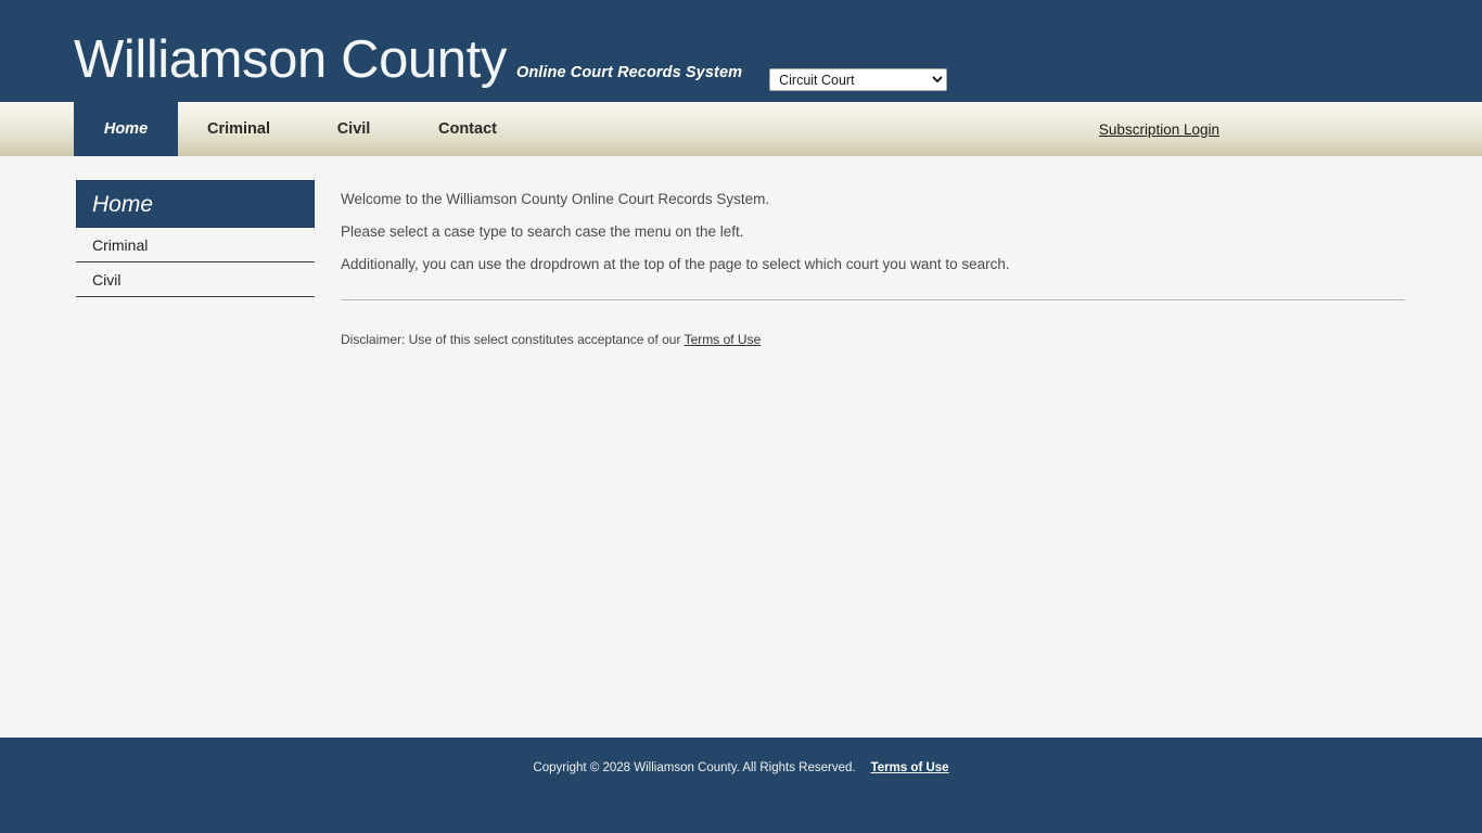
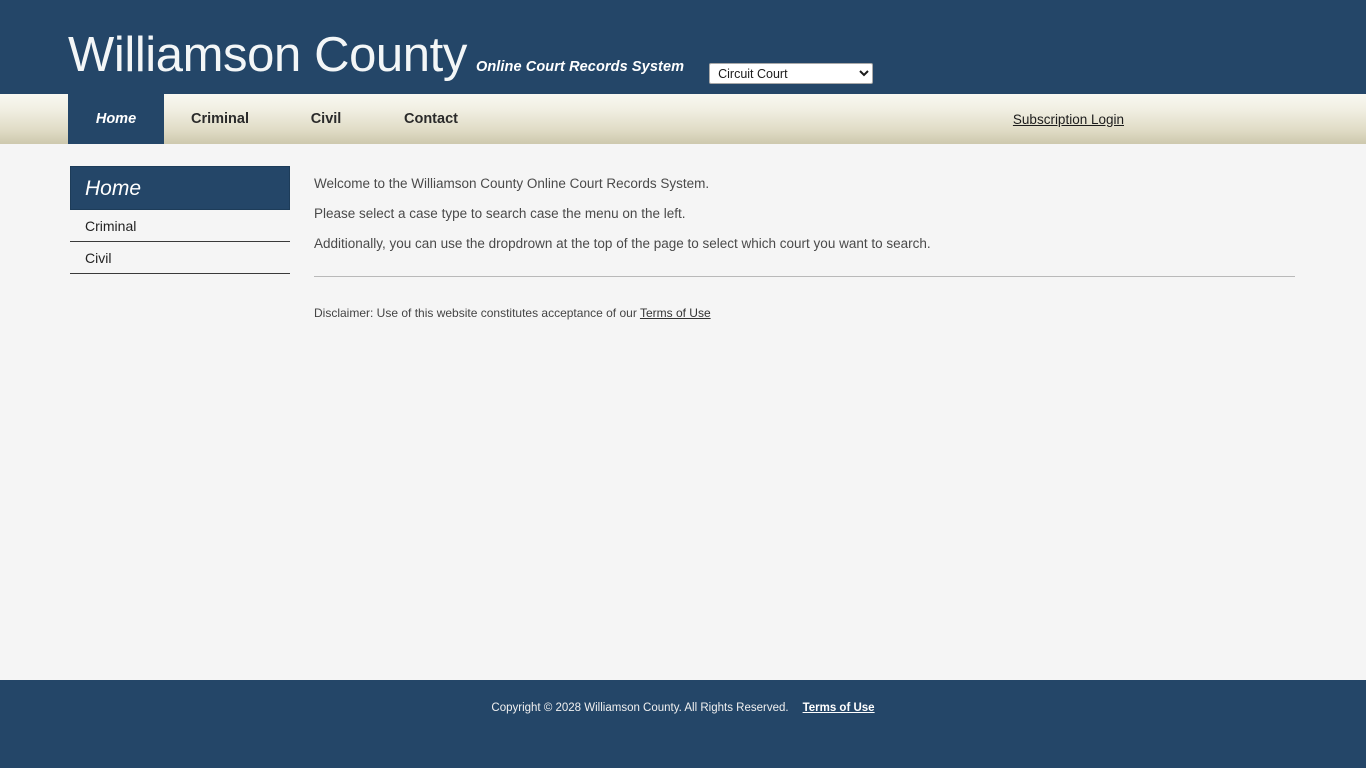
  Williamson County
  Online Court Records System
  Circuit Court
  Home
  Criminal
  Civil
  Contact
  Subscription Login
  Home
  Criminal
  Civil
  Welcome to the Williamson County Online Court Records System.
  Please select a case type to search case the menu on the left.
  Additionally, you can use the dropdrown at the top of the page to select which court you want to search.
- Disclaimer: Use of this select constitutes acceptance of our Terms of Use
+ Disclaimer: Use of this website constitutes acceptance of our Terms of Use
  Copyright © 2028 Williamson County. All Rights Reserved. Terms of Use
